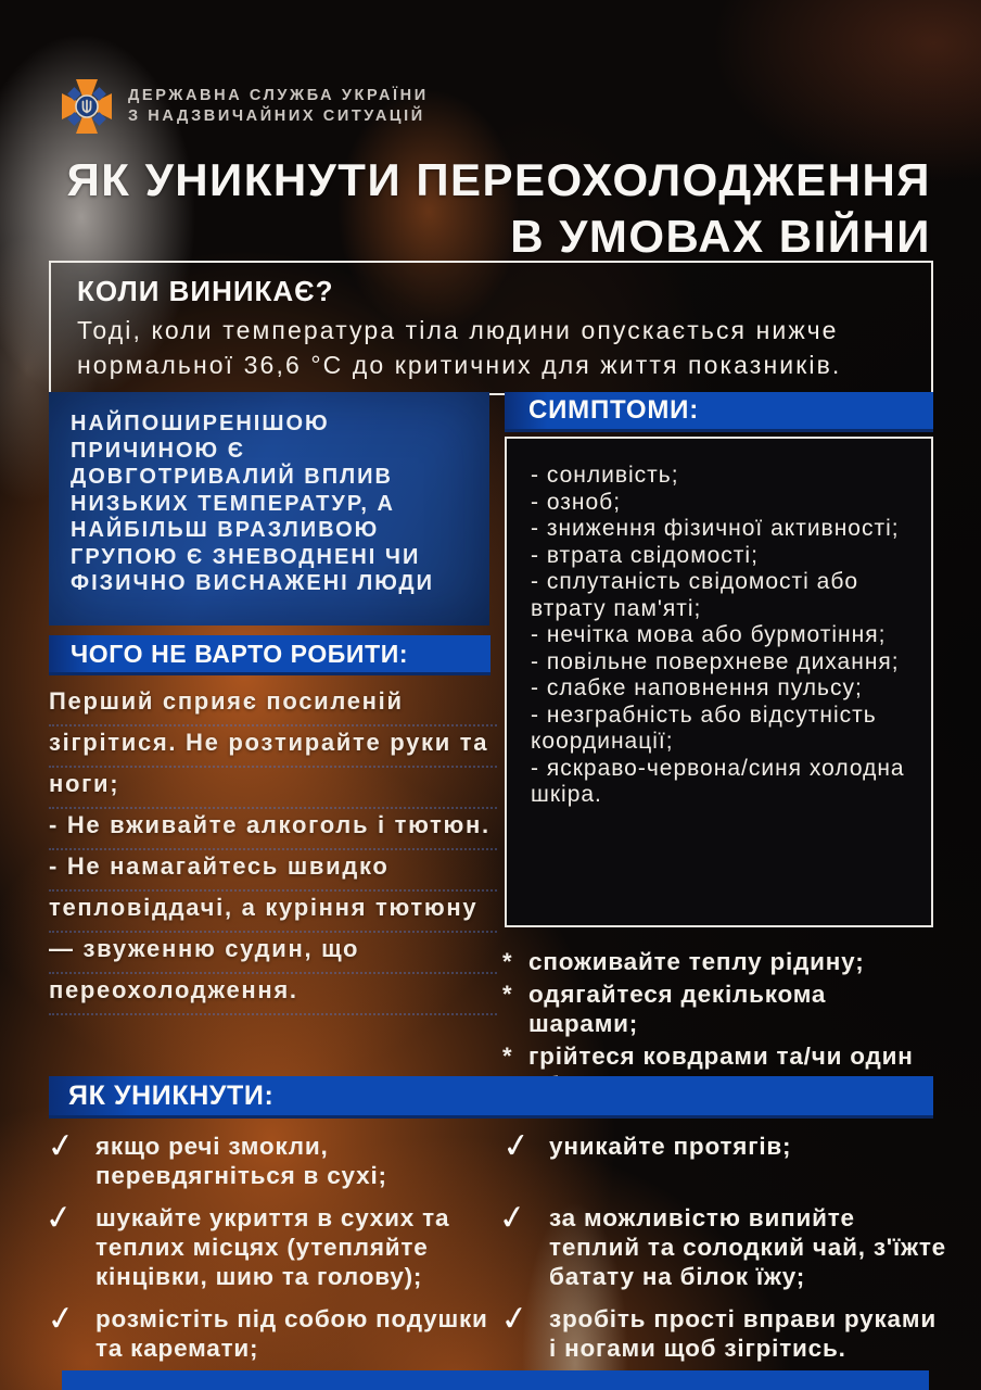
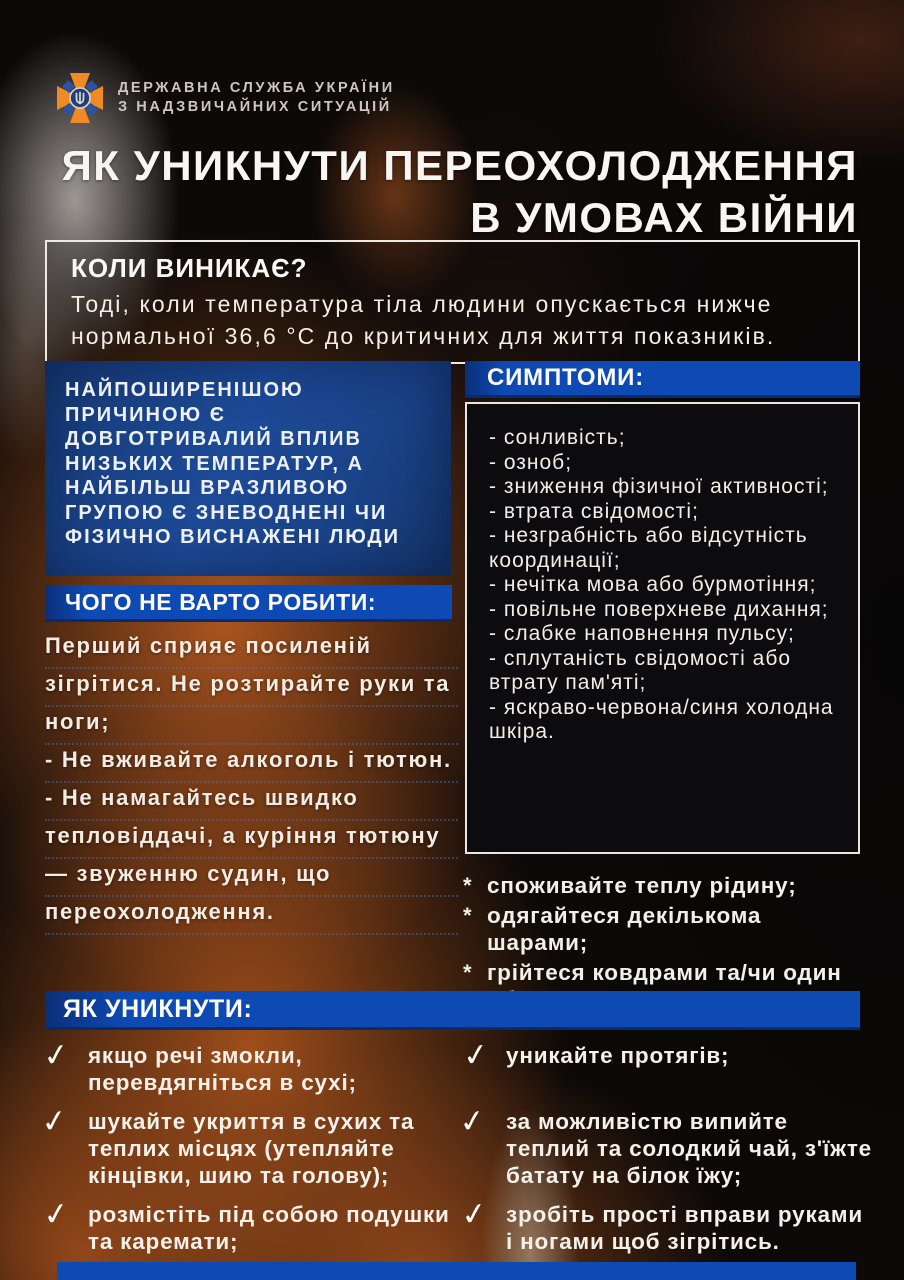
  ДЕРЖАВНА СЛУЖБА УКРАЇНИ
  З НАДЗВИЧАЙНИХ СИТУАЦІЙ
  ЯК УНИКНУТИ ПЕРЕОХОЛОДЖЕННЯ
  В УМОВАХ ВІЙНИ
  КОЛИ ВИНИКАЄ?
  Тоді, коли температура тіла людини опускається нижче нормальної 36,6 °С до критичних для життя показників.
  НАЙПОШИРЕНІШОЮ ПРИЧИНОЮ Є ДОВГОТРИВАЛИЙ ВПЛИВ НИЗЬКИХ ТЕМПЕРАТУР, А НАЙБІЛЬШ ВРАЗЛИВОЮ ГРУПОЮ Є ЗНЕВОДНЕНІ ЧИ ФІЗИЧНО ВИСНАЖЕНІ ЛЮДИ
  СИМПТОМИ:
  - сонливість;
  - озноб;
  - зниження фізичної активності;
  - втрата свідомості;
- - сплутаність свідомості або втрату пам'яті;
+ - незграбність або відсутність координації;
  - нечітка мова або бурмотіння;
  - повільне поверхневе дихання;
  - слабке наповнення пульсу;
- - незграбність або відсутність координації;
+ - сплутаність свідомості або втрату пам'яті;
  - яскраво-червона/синя холодна шкіра.
  ЧОГО НЕ ВАРТО РОБИТИ:
  Перший сприяє посиленій
  зігрітися. Не розтирайте руки та
  ноги;
  - Не вживайте алкоголь і тютюн.
  - Не намагайтесь швидко
  тепловіддачі, а куріння тютюну
  — звуженню судин, що
  переохолодження.
  *
  споживайте теплу рідину;
  *
  одягайтеся декількома шарами;
  *
  грійтеся ковдрами та/чи один
  ЯК УНИКНУТИ:
  якщо речі змокли, перевдягніться в сухі;
  шукайте укриття в сухих та теплих місцях (утепляйте кінцівки, шию та голову);
  розмістіть під собою подушки та каремати;
  уникайте протягів;
  за можливістю випийте теплий та солодкий чай, з'їжте батату на білок їжу;
  зробіть прості вправи руками і ногами щоб зігрітись.
